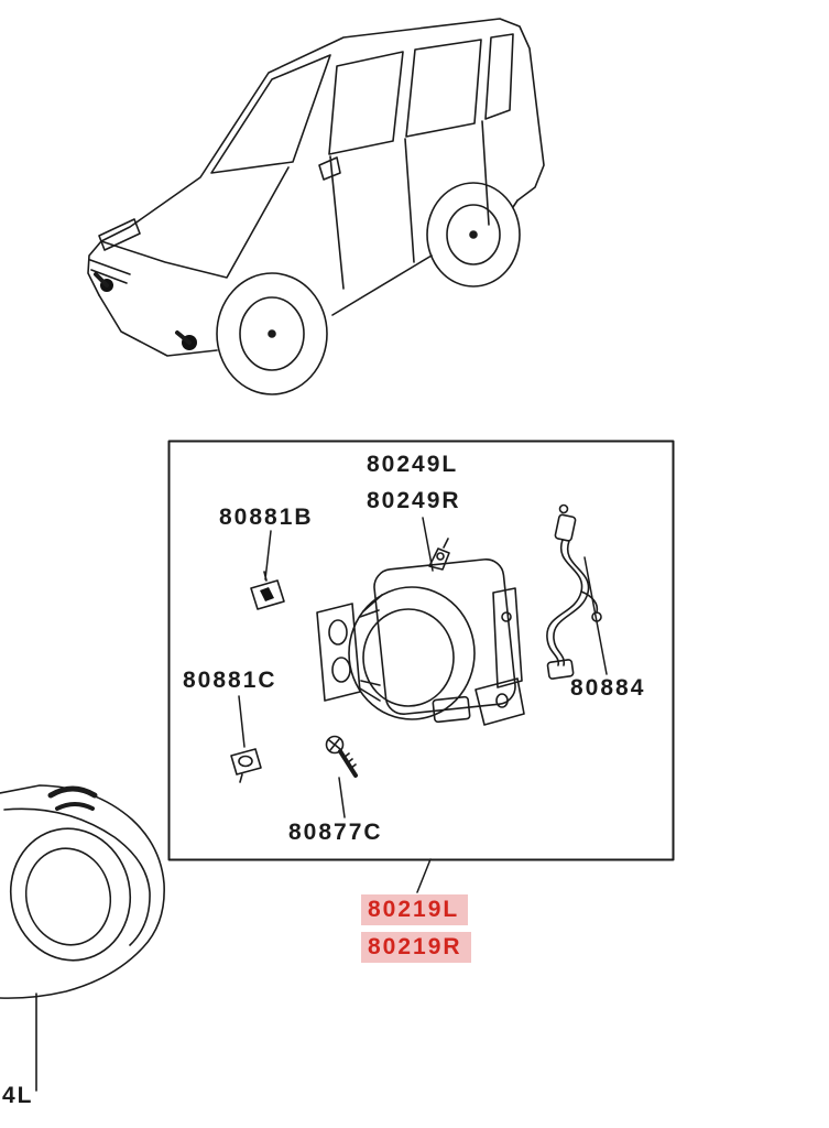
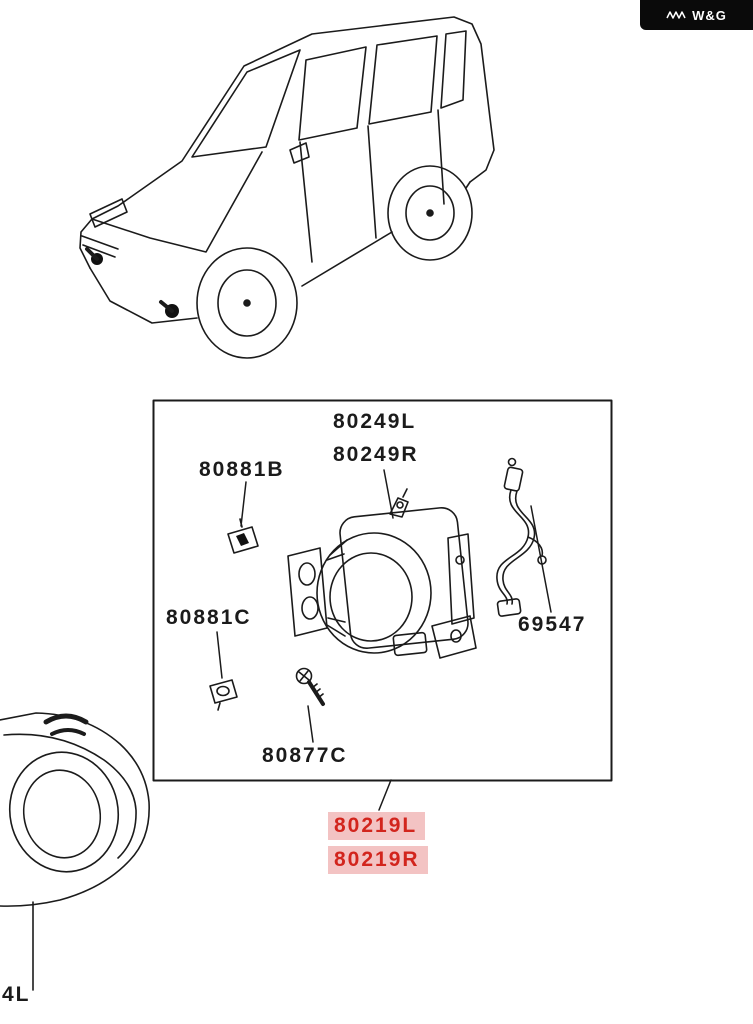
  80249L
  80249R
  80881B
  80881C
  80877C
- 80884
+ 69547
  80219L
  80219R
  4L
+ W&G
